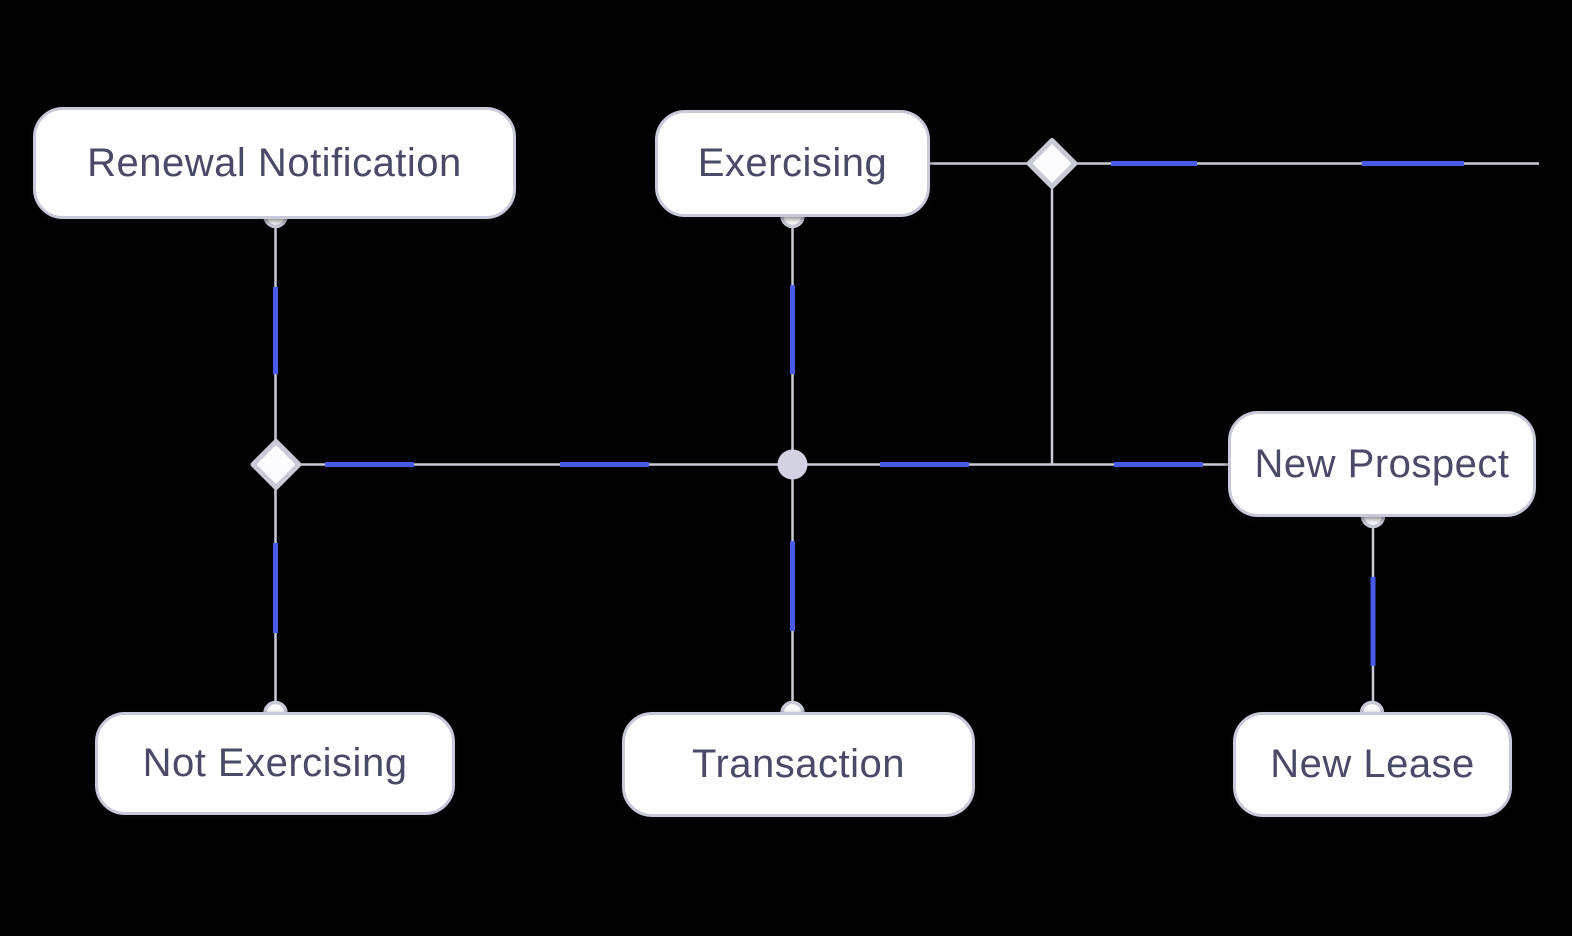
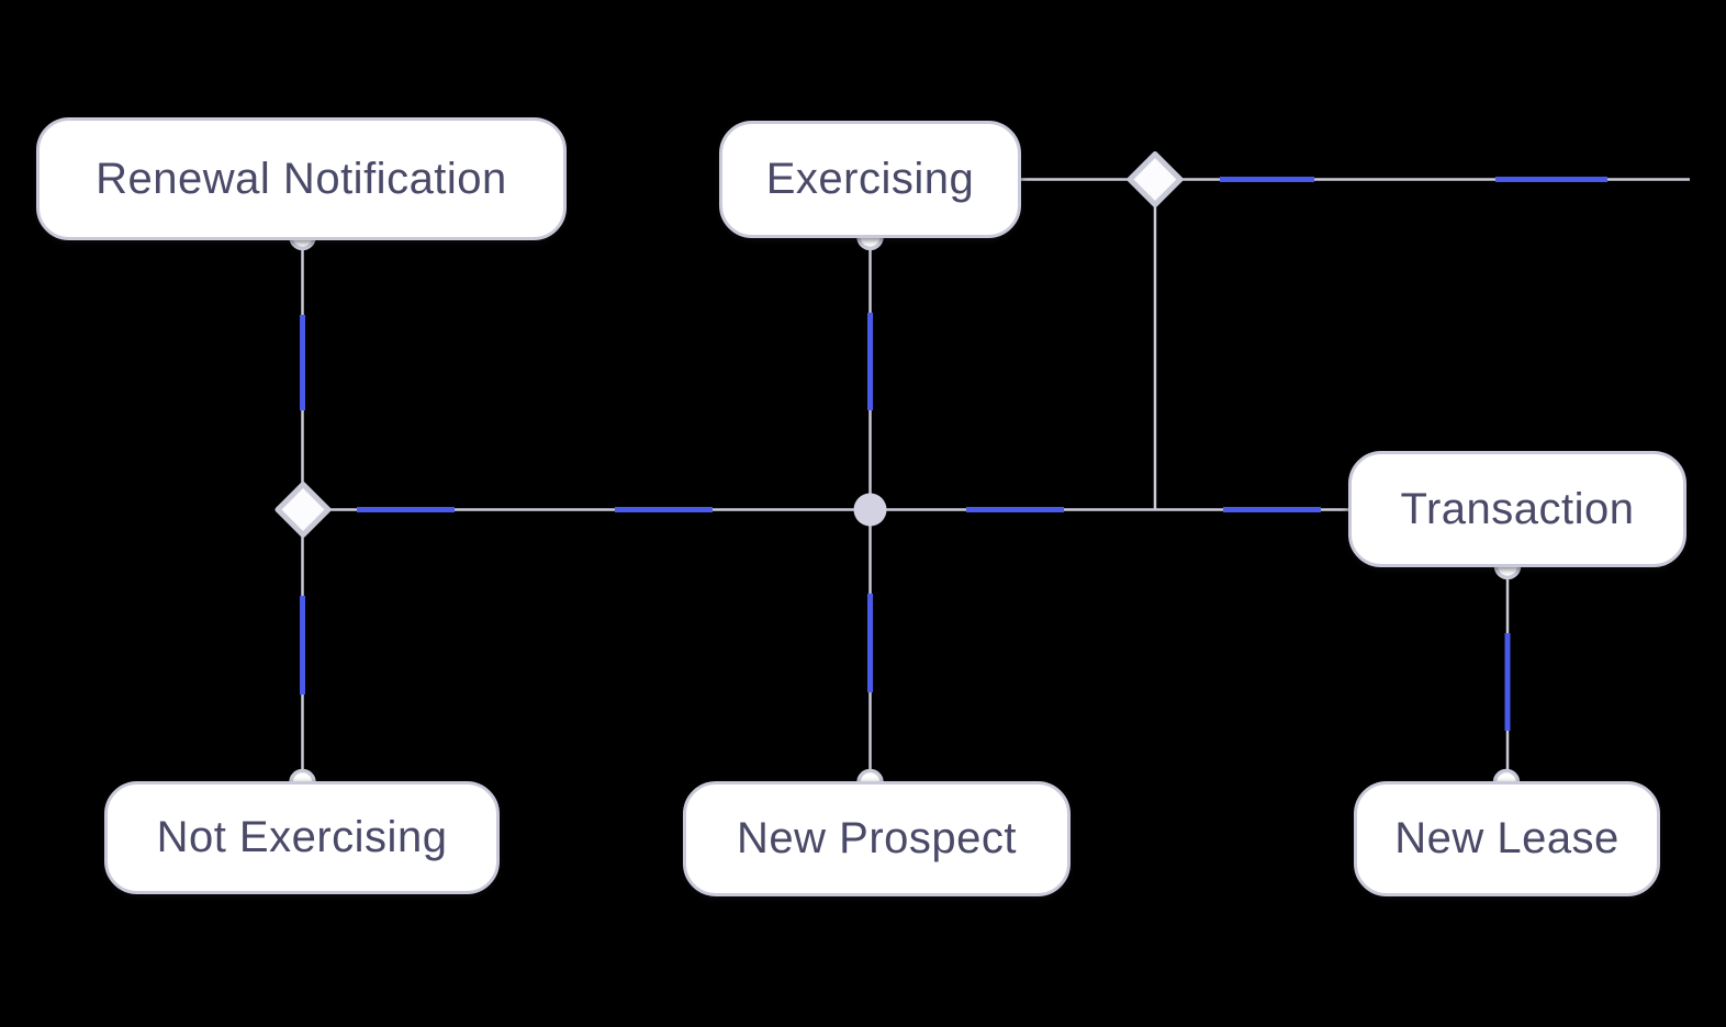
  Renewal Notification
  Exercising
- New Prospect
+ Transaction
  Not Exercising
- Transaction
+ New Prospect
  New Lease
